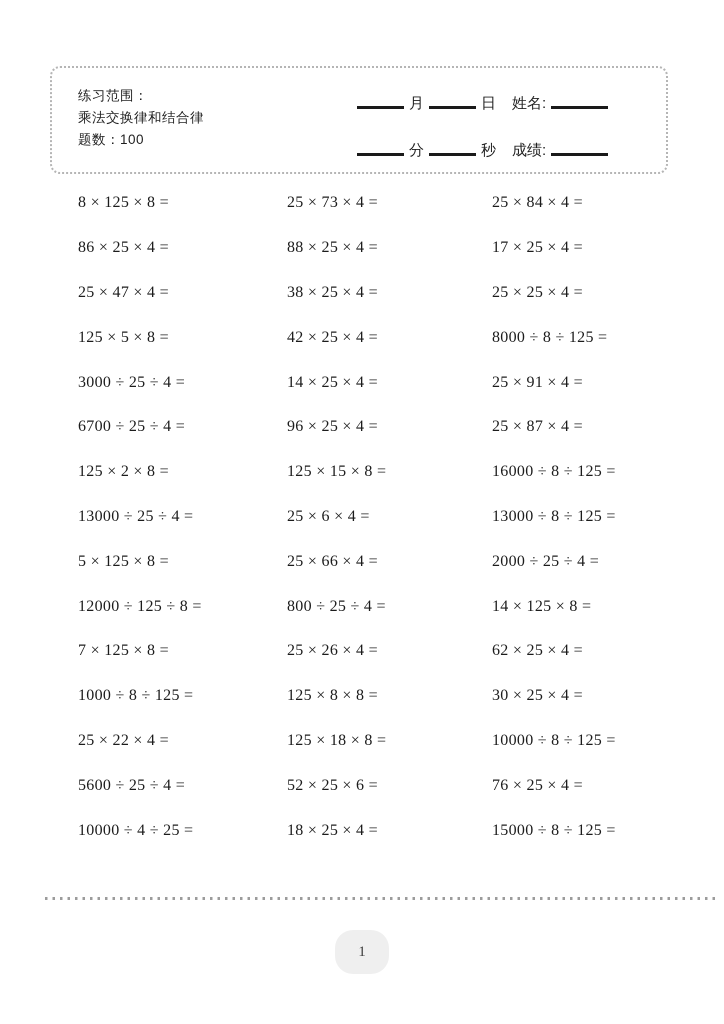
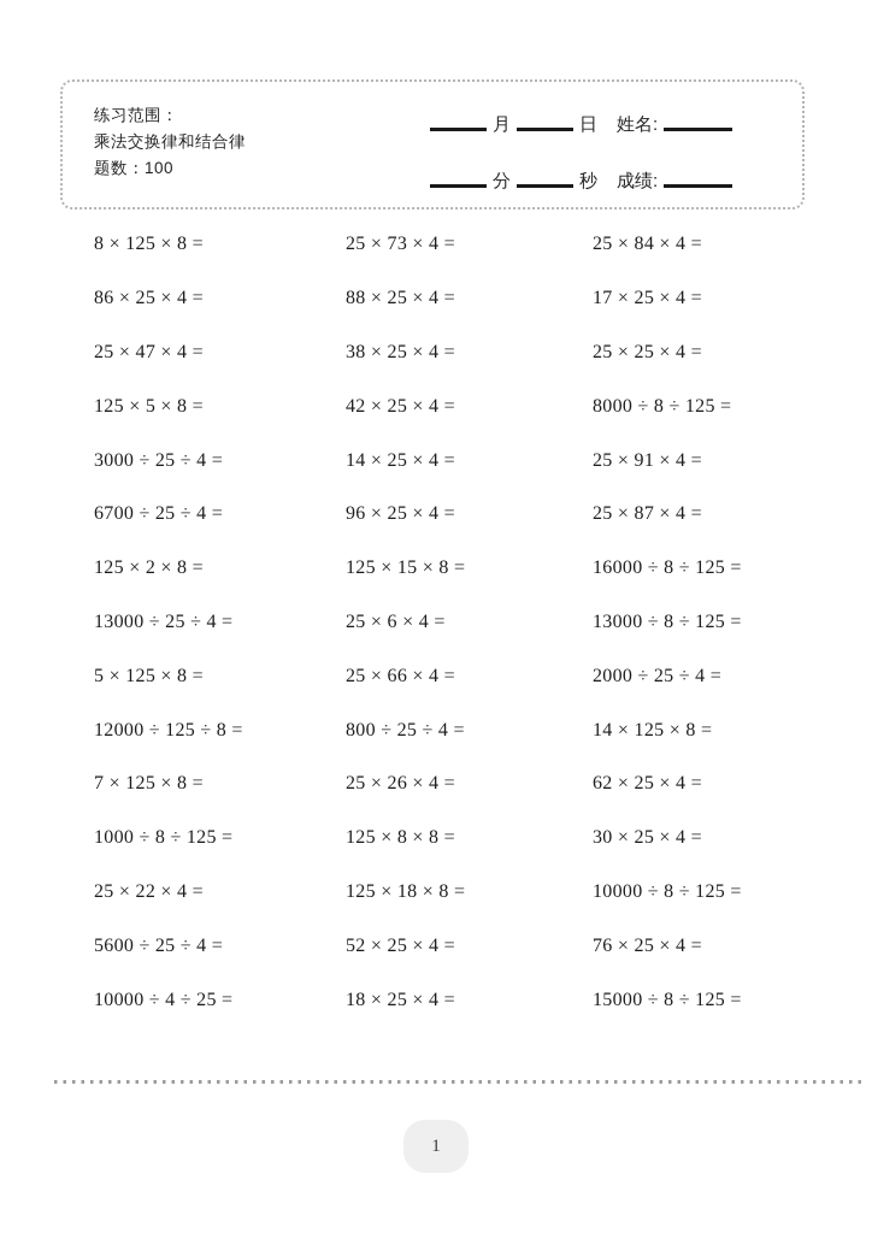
  练习范围：
  乘法交换律和结合律
  题数：100
  月
  日
  姓名:
  分
  秒
  成绩:
  8 × 125 × 8 =
  86 × 25 × 4 =
  25 × 47 × 4 =
  125 × 5 × 8 =
  3000 ÷ 25 ÷ 4 =
  6700 ÷ 25 ÷ 4 =
  125 × 2 × 8 =
  13000 ÷ 25 ÷ 4 =
  5 × 125 × 8 =
  12000 ÷ 125 ÷ 8 =
  7 × 125 × 8 =
  1000 ÷ 8 ÷ 125 =
  25 × 22 × 4 =
  5600 ÷ 25 ÷ 4 =
  10000 ÷ 4 ÷ 25 =
  25 × 73 × 4 =
  88 × 25 × 4 =
  38 × 25 × 4 =
  42 × 25 × 4 =
  14 × 25 × 4 =
  96 × 25 × 4 =
  125 × 15 × 8 =
  25 × 6 × 4 =
  25 × 66 × 4 =
  800 ÷ 25 ÷ 4 =
  25 × 26 × 4 =
  125 × 8 × 8 =
  125 × 18 × 8 =
- 52 × 25 × 6 =
+ 52 × 25 × 4 =
  18 × 25 × 4 =
  25 × 84 × 4 =
  17 × 25 × 4 =
  25 × 25 × 4 =
  8000 ÷ 8 ÷ 125 =
  25 × 91 × 4 =
  25 × 87 × 4 =
  16000 ÷ 8 ÷ 125 =
  13000 ÷ 8 ÷ 125 =
  2000 ÷ 25 ÷ 4 =
  14 × 125 × 8 =
  62 × 25 × 4 =
  30 × 25 × 4 =
  10000 ÷ 8 ÷ 125 =
  76 × 25 × 4 =
  15000 ÷ 8 ÷ 125 =
  1
